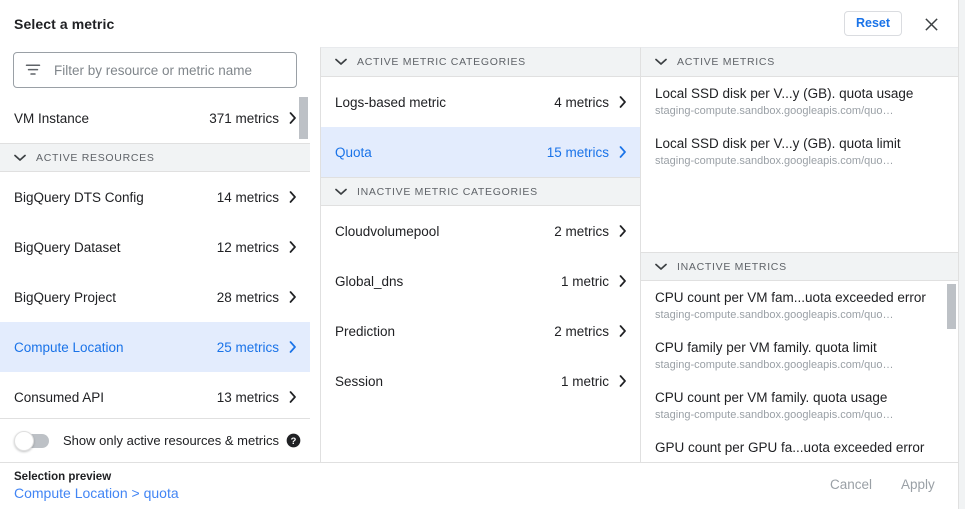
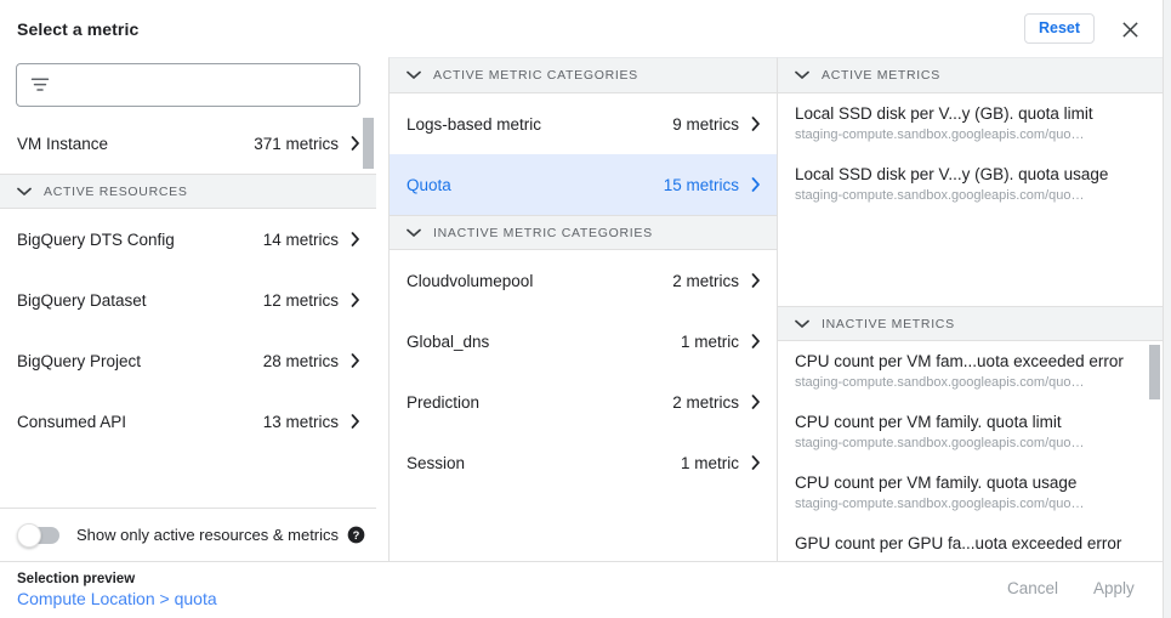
  Select a metric
  Reset
- Filter by resource or metric name
  VM Instance
  371 metrics
  ACTIVE RESOURCES
  BigQuery DTS Config
  14 metrics
  BigQuery Dataset
  12 metrics
  BigQuery Project
  28 metrics
- Compute Location
- 25 metrics
  Consumed API
  13 metrics
  Show only active resources & metrics
  ?
  ACTIVE METRIC CATEGORIES
  Logs-based metric
- 4 metrics
+ 9 metrics
  Quota
  15 metrics
  INACTIVE METRIC CATEGORIES
  Cloudvolumepool
  2 metrics
  Global_dns
  1 metric
  Prediction
  2 metrics
  Session
  1 metric
  ACTIVE METRICS
- Local SSD disk per V...y (GB). quota usage
+ Local SSD disk per V...y (GB). quota limit
  staging-compute.sandbox.googleapis.com/quo…
- Local SSD disk per V...y (GB). quota limit
+ Local SSD disk per V...y (GB). quota usage
  staging-compute.sandbox.googleapis.com/quo…
  INACTIVE METRICS
  CPU count per VM fam...uota exceeded error
  staging-compute.sandbox.googleapis.com/quo…
- CPU family per VM family. quota limit
+ CPU count per VM family. quota limit
  staging-compute.sandbox.googleapis.com/quo…
  CPU count per VM family. quota usage
  staging-compute.sandbox.googleapis.com/quo…
  GPU count per GPU fa...uota exceeded error
  Selection preview
  Compute Location > quota
  Cancel
  Apply
